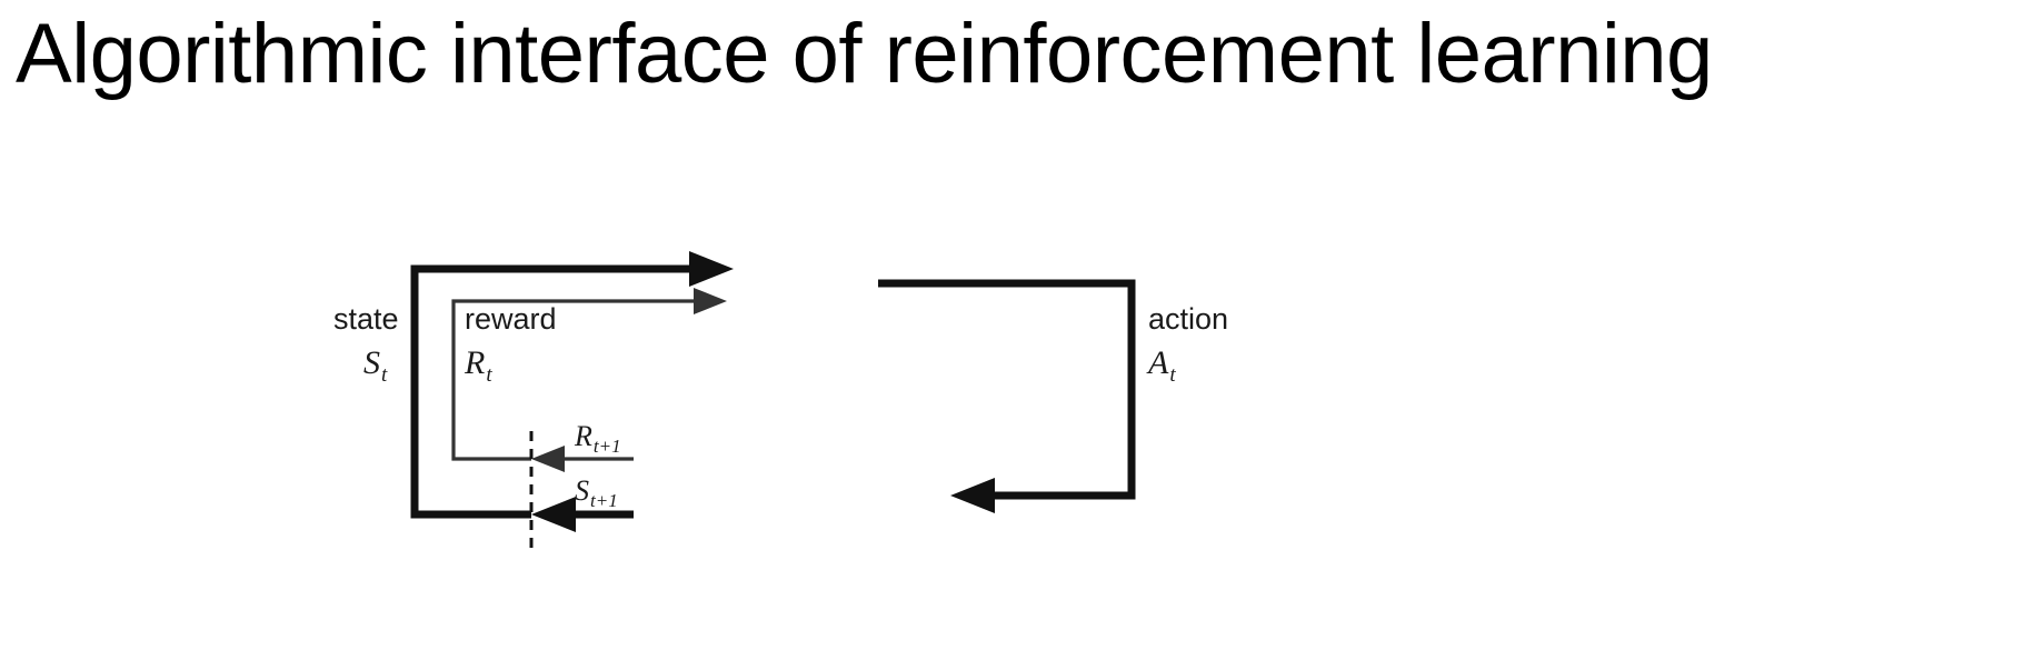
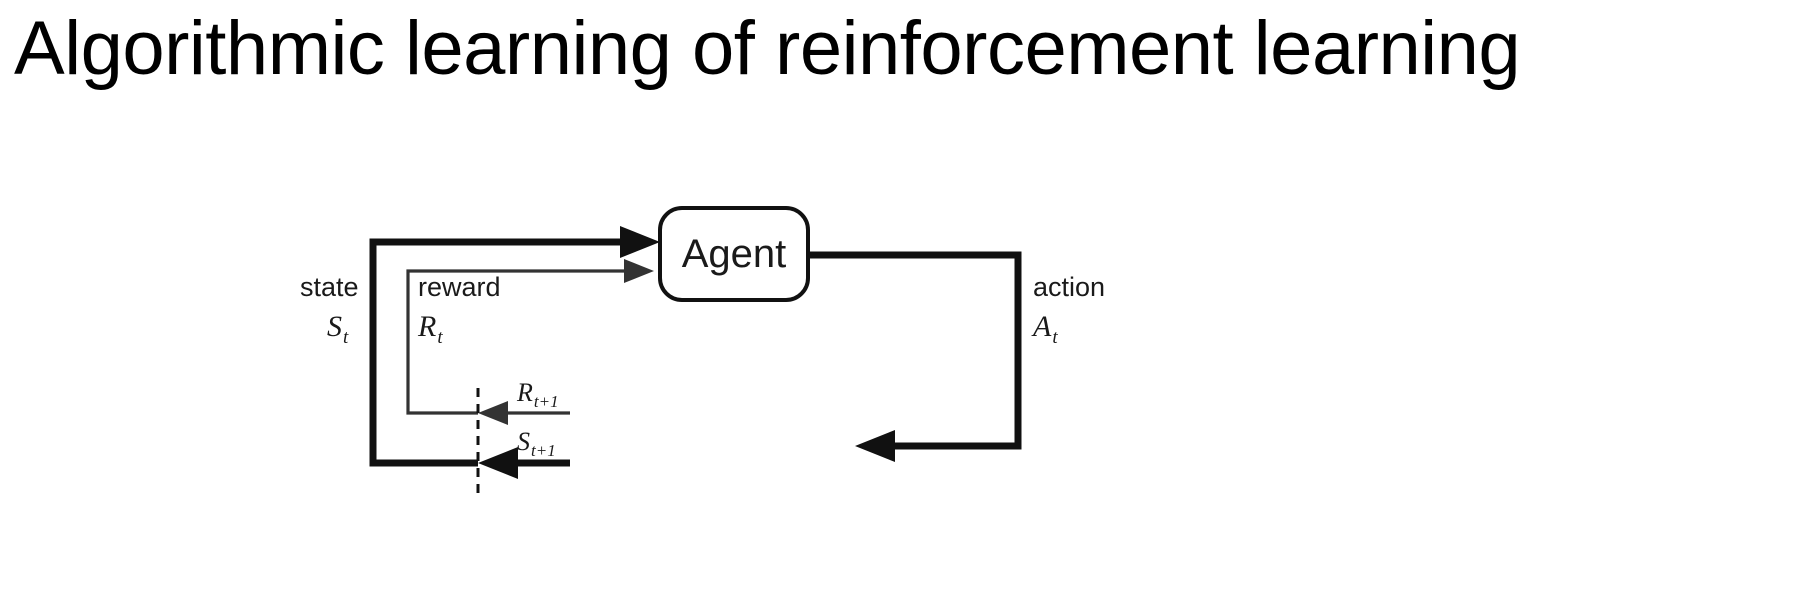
- Algorithmic interface of reinforcement learning
+ Algorithmic learning of reinforcement learning
+ Agent
  state
  St
  reward
  Rt
  action
  At
  Rt+1
  St+1
